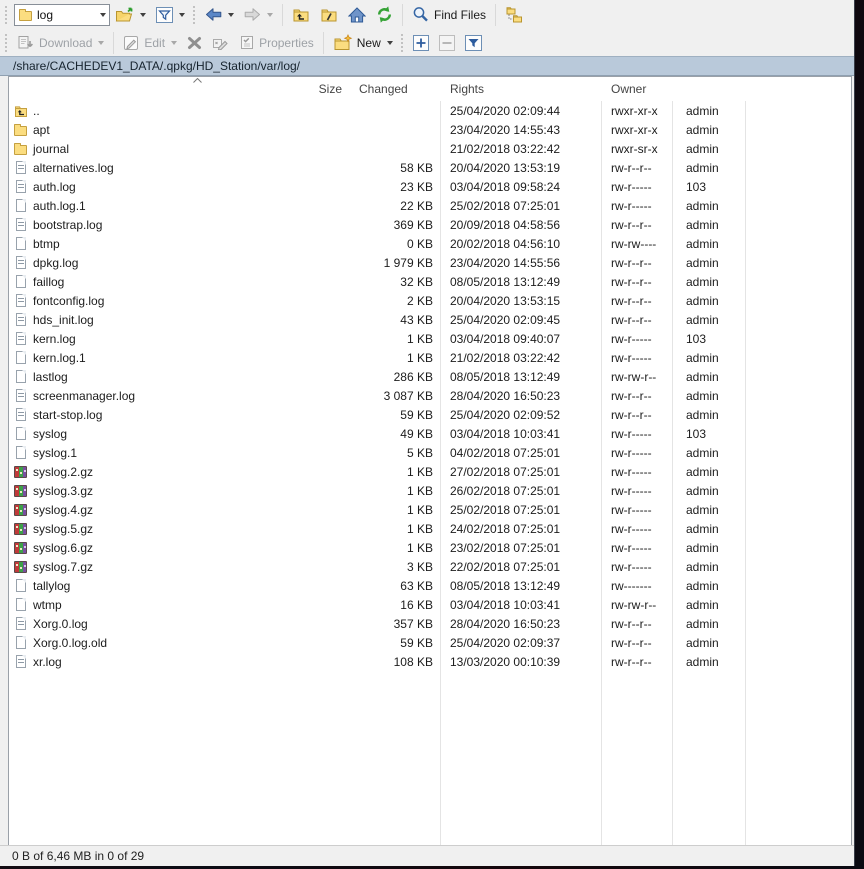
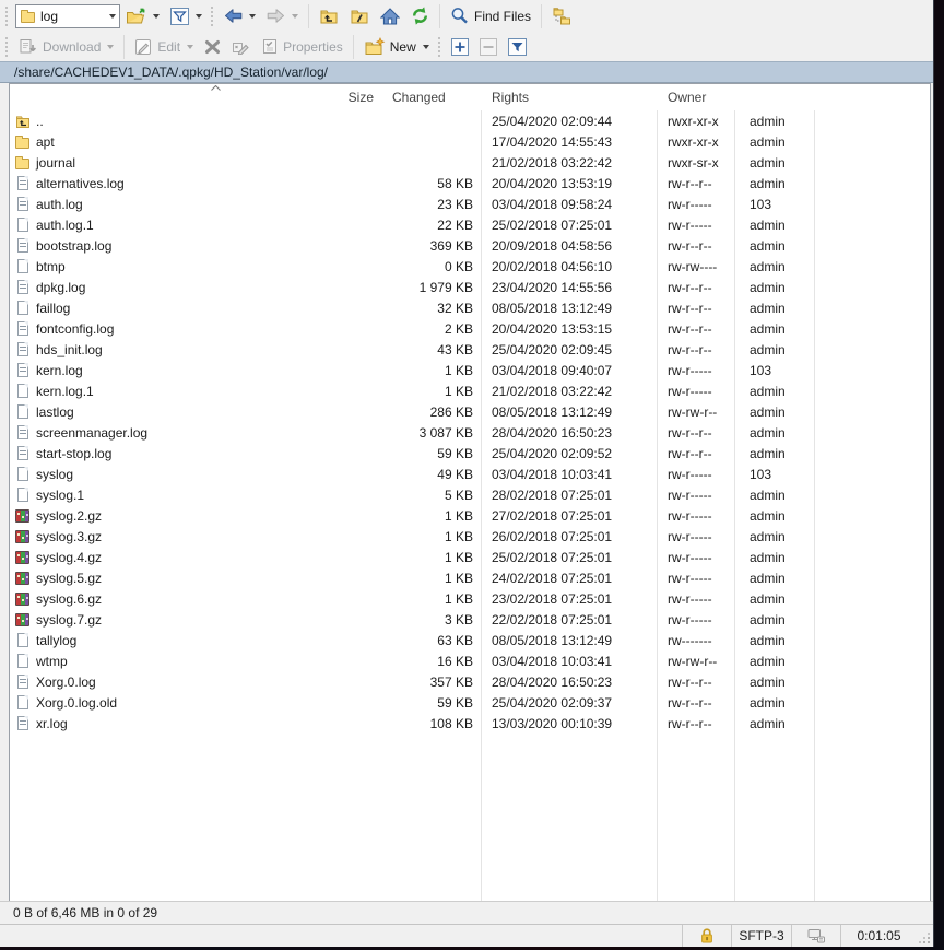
  log
  Find Files
  Download
  Edit
  Properties
  New
  /share/CACHEDEV1_DATA/.qpkg/HD_Station/var/log/
  Size
  Changed
  Rights
  Owner
  ..
  25/04/2020 02:09:44
  rwxr-xr-x
  admin
  apt
- 23/04/2020 14:55:43
+ 17/04/2020 14:55:43
  rwxr-xr-x
  admin
  journal
  21/02/2018 03:22:42
  rwxr-sr-x
  admin
  alternatives.log
  58 KB
  20/04/2020 13:53:19
  rw-r--r--
  admin
  auth.log
  23 KB
  03/04/2018 09:58:24
  rw-r-----
  103
  auth.log.1
  22 KB
  25/02/2018 07:25:01
  rw-r-----
  admin
  bootstrap.log
  369 KB
  20/09/2018 04:58:56
  rw-r--r--
  admin
  btmp
  0 KB
  20/02/2018 04:56:10
  rw-rw----
  admin
  dpkg.log
  1 979 KB
  23/04/2020 14:55:56
  rw-r--r--
  admin
  faillog
  32 KB
  08/05/2018 13:12:49
  rw-r--r--
  admin
  fontconfig.log
  2 KB
  20/04/2020 13:53:15
  rw-r--r--
  admin
  hds_init.log
  43 KB
  25/04/2020 02:09:45
  rw-r--r--
  admin
  kern.log
  1 KB
  03/04/2018 09:40:07
  rw-r-----
  103
  kern.log.1
  1 KB
  21/02/2018 03:22:42
  rw-r-----
  admin
  lastlog
  286 KB
  08/05/2018 13:12:49
  rw-rw-r--
  admin
  screenmanager.log
  3 087 KB
  28/04/2020 16:50:23
  rw-r--r--
  admin
  start-stop.log
  59 KB
  25/04/2020 02:09:52
  rw-r--r--
  admin
  syslog
  49 KB
  03/04/2018 10:03:41
  rw-r-----
  103
  syslog.1
  5 KB
- 04/02/2018 07:25:01
+ 28/02/2018 07:25:01
  rw-r-----
  admin
  syslog.2.gz
  1 KB
  27/02/2018 07:25:01
  rw-r-----
  admin
  syslog.3.gz
  1 KB
  26/02/2018 07:25:01
  rw-r-----
  admin
  syslog.4.gz
  1 KB
  25/02/2018 07:25:01
  rw-r-----
  admin
  syslog.5.gz
  1 KB
  24/02/2018 07:25:01
  rw-r-----
  admin
  syslog.6.gz
  1 KB
  23/02/2018 07:25:01
  rw-r-----
  admin
  syslog.7.gz
  3 KB
  22/02/2018 07:25:01
  rw-r-----
  admin
  tallylog
  63 KB
  08/05/2018 13:12:49
  rw-------
  admin
  wtmp
  16 KB
  03/04/2018 10:03:41
  rw-rw-r--
  admin
  Xorg.0.log
  357 KB
  28/04/2020 16:50:23
  rw-r--r--
  admin
  Xorg.0.log.old
  59 KB
  25/04/2020 02:09:37
  rw-r--r--
  admin
  xr.log
  108 KB
  13/03/2020 00:10:39
  rw-r--r--
  admin
  0 B of 6,46 MB in 0 of 29
+ SFTP-3
+ 0:01:05
